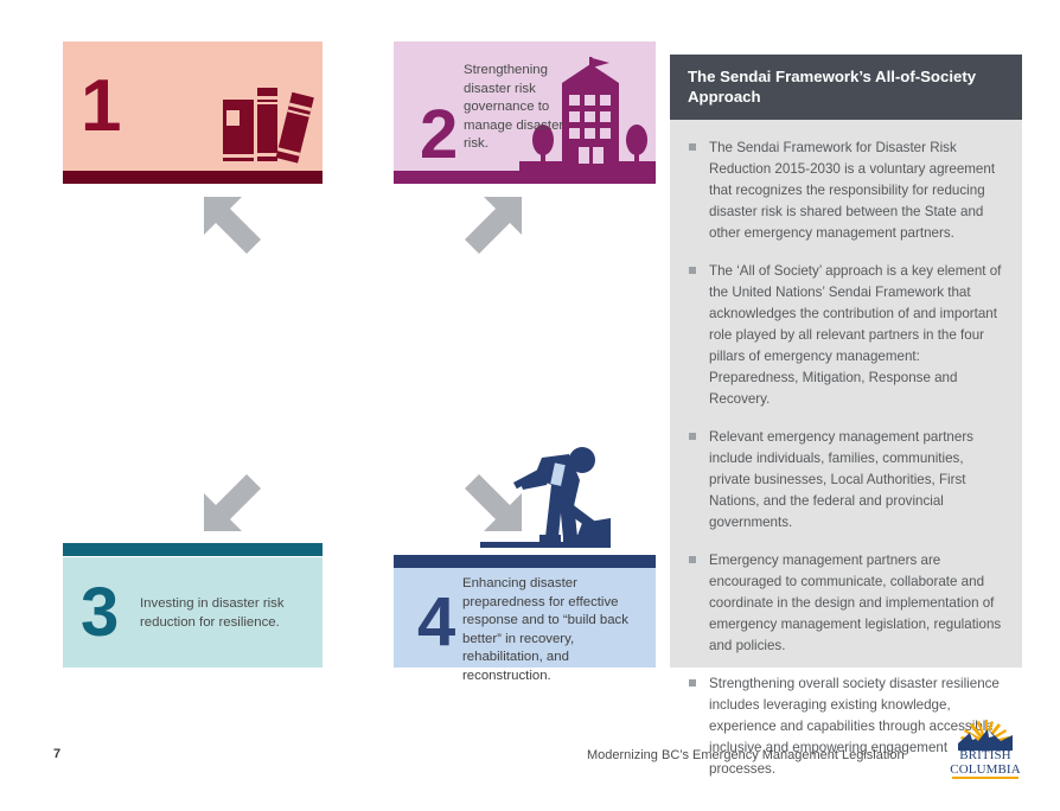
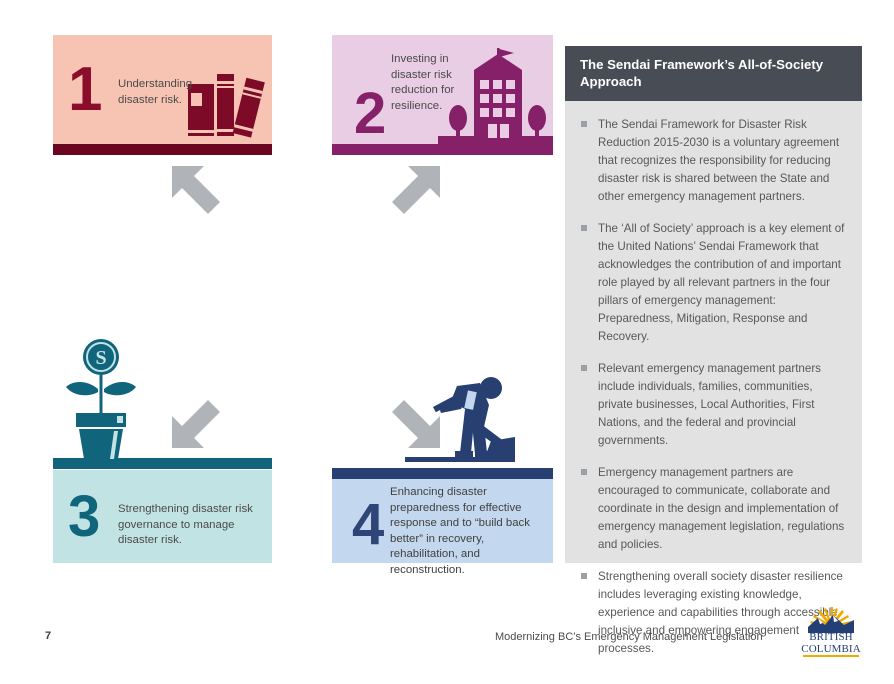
  1
+ Understanding disaster risk.
  2
- Strengthening disaster risk governance to manage disaster risk.
+ Investing in disaster risk reduction for resilience.
  3
- Investing in disaster risk reduction for resilience.
+ Strengthening disaster risk governance to manage disaster risk.
+ S
  4
  Enhancing disaster preparedness for effective response and to “build back better” in recovery, rehabilitation, and reconstruction.
  The Sendai Framework’s All-of-Society Approach
  The Sendai Framework for Disaster Risk Reduction 2015-2030 is a voluntary agreement that recognizes the responsibility for reducing disaster risk is shared between the State and other emergency management partners.
  The ‘All of Society’ approach is a key element of the United Nations’ Sendai Framework that acknowledges the contribution of and important role played by all relevant partners in the four pillars of emergency management: Preparedness, Mitigation, Response and Recovery.
  Relevant emergency management partners include individuals, families, communities, private businesses, Local Authorities, First Nations, and the federal and provincial governments.
  Emergency management partners are encouraged to communicate, collaborate and coordinate in the design and implementation of emergency management legislation, regulations and policies.
  Strengthening overall society disaster resilience includes leveraging existing knowledge, experience and capabilities through accessl, inclusive and empowering engagement processes.
  7
  Modernizing BC’s Emergency Management Legislation
  BRITISH
  COLUMBIA
